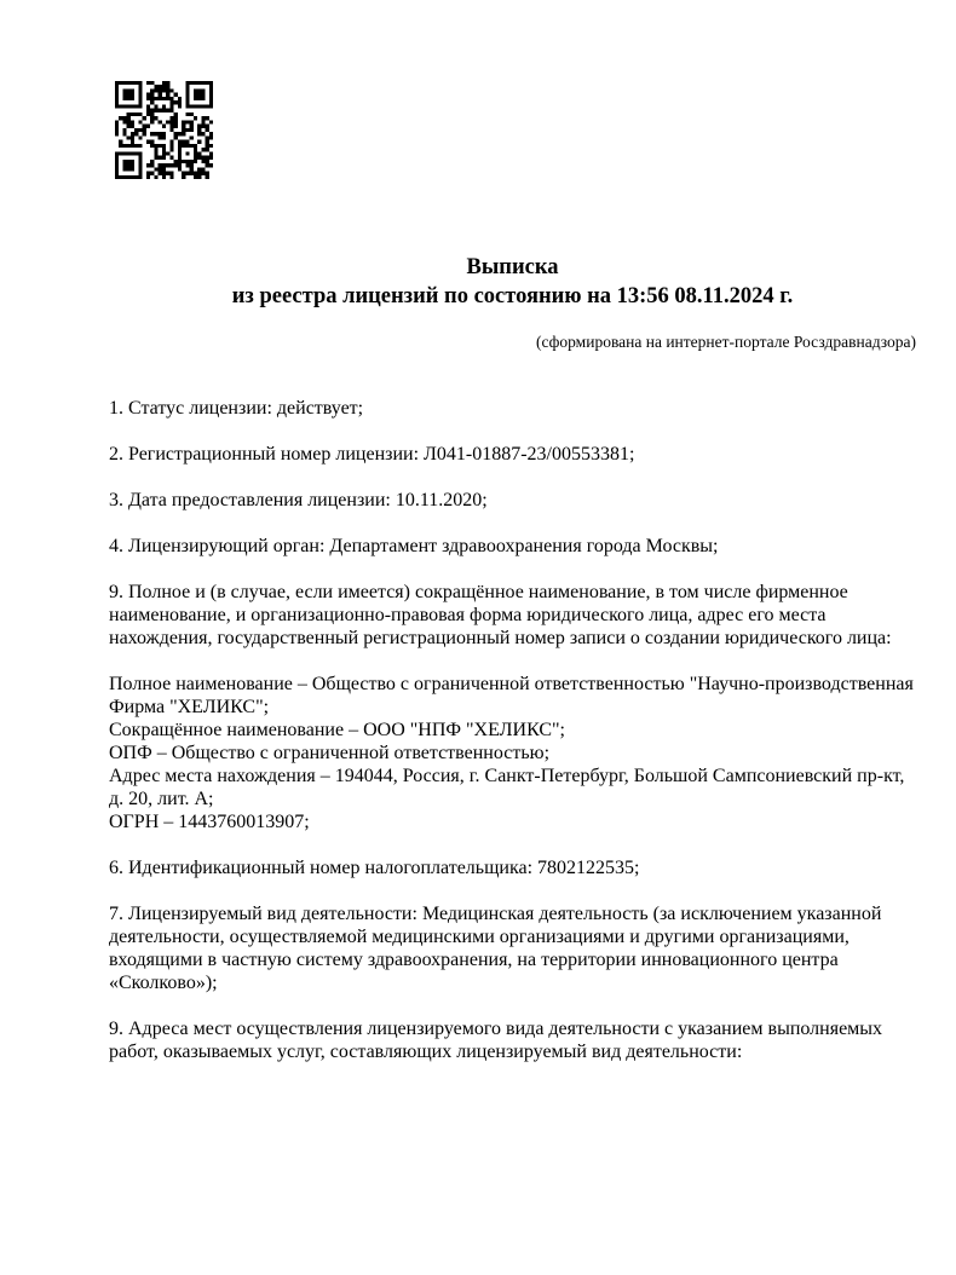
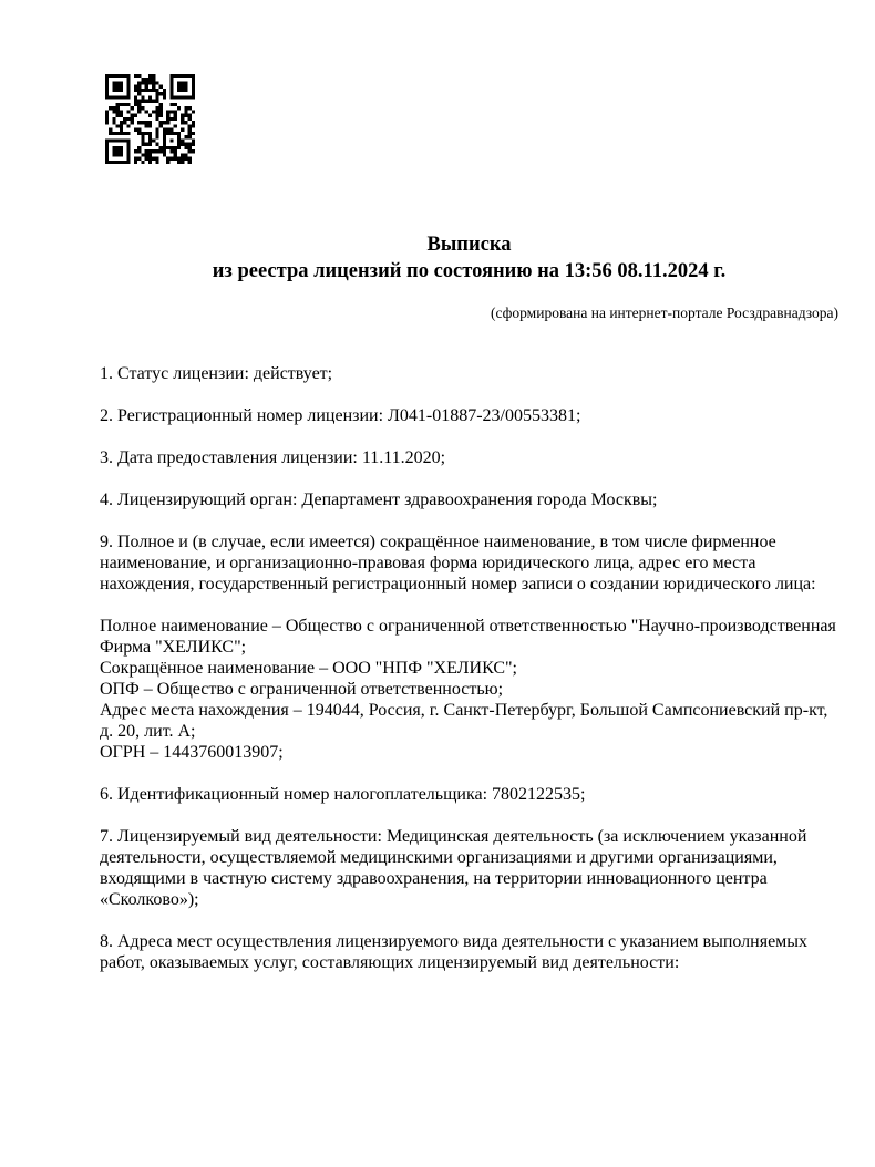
  Выписка
  из реестра лицензий по состоянию на 13:56 08.11.2024 г.
  (сформирована на интернет-портале Росздравнадзора)
  1. Статус лицензии: действует;
  2. Регистрационный номер лицензии: Л041-01887-23/00553381;
- 3. Дата предоставления лицензии: 10.11.2020;
+ 3. Дата предоставления лицензии: 11.11.2020;
  4. Лицензирующий орган: Департамент здравоохранения города Москвы;
  9. Полное и (в случае, если имеется) сокращённое наименование, в том числе фирменное наименование, и организационно-правовая форма юридического лица, адрес его места нахождения, государственный регистрационный номер записи о создании юридического лица:
  Полное наименование – Общество с ограниченной ответственностью "Научно-производственная Фирма "ХЕЛИКС";
  Сокращённое наименование – ООО "НПФ "ХЕЛИКС";
  ОПФ – Общество с ограниченной ответственностью;
  Адрес места нахождения – 194044, Россия, г. Санкт-Петербург, Большой Сампсониевский пр-кт, д. 20, лит. А;
  ОГРН – 1443760013907;
  6. Идентификационный номер налогоплательщика: 7802122535;
  7. Лицензируемый вид деятельности: Медицинская деятельность (за исключением указанной деятельности, осуществляемой медицинскими организациями и другими организациями, входящими в частную систему здравоохранения, на территории инновационного центра «Сколково»);
- 9. Адреса мест осуществления лицензируемого вида деятельности с указанием выполняемых работ, оказываемых услуг, составляющих лицензируемый вид деятельности:
+ 8. Адреса мест осуществления лицензируемого вида деятельности с указанием выполняемых работ, оказываемых услуг, составляющих лицензируемый вид деятельности:
